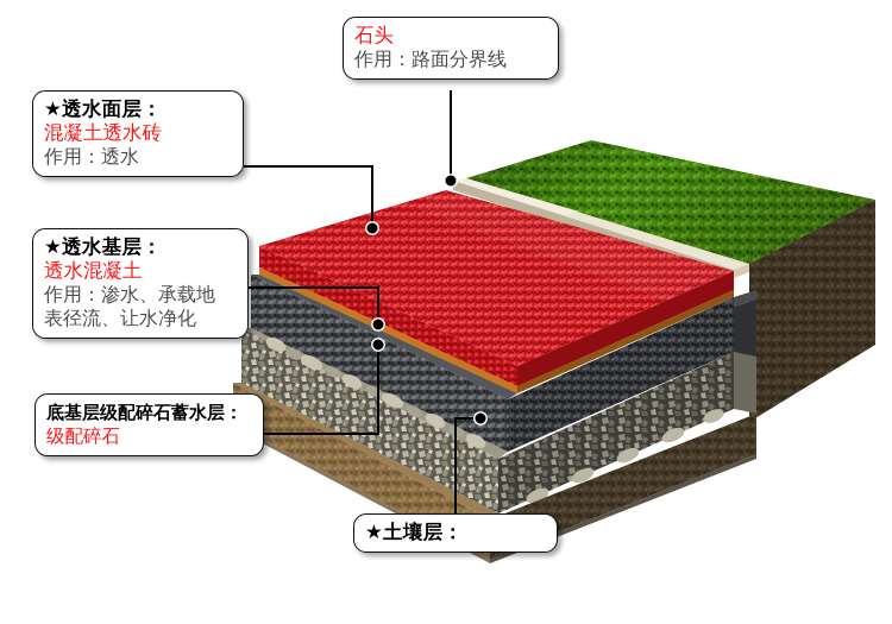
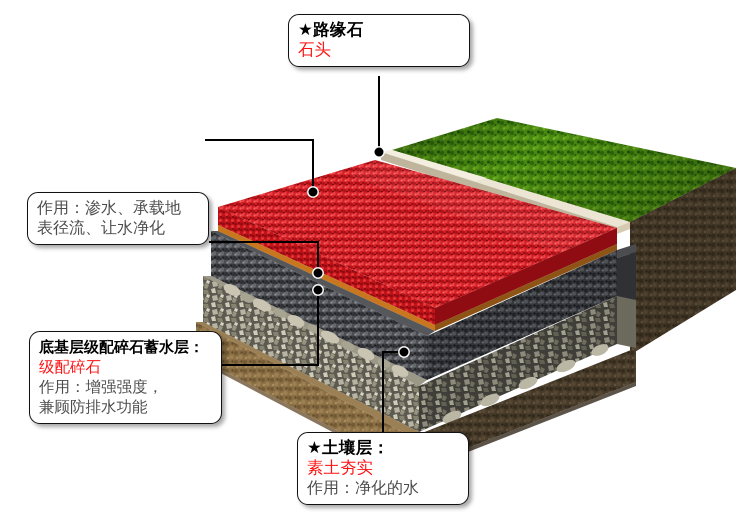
+ ★路缘石
  石头
- 作用：路面分界线
- ★透水面层：
- 混凝土透水砖
- 作用：透水
- ★透水基层：
- 透水混凝土
  作用：渗水、承载地
  表径流、让水净化
  底基层级配碎石蓄水层：
  级配碎石
+ 作用：增强强度，
+ 兼顾防排水功能
  ★土壤层：
+ 素土夯实
+ 作用：净化的水
